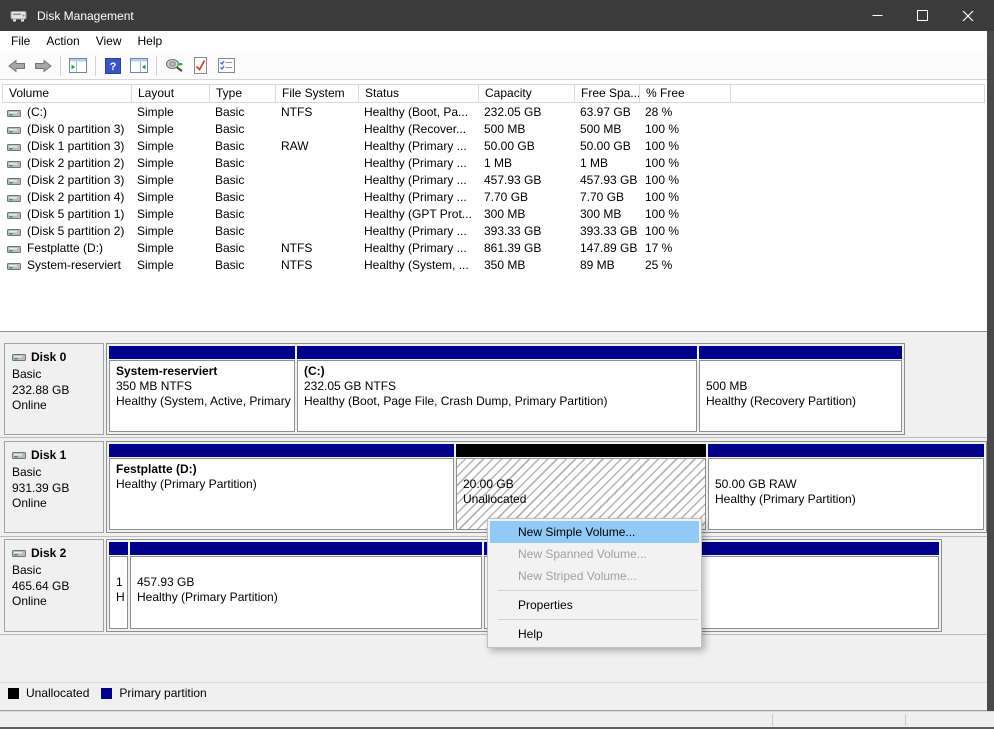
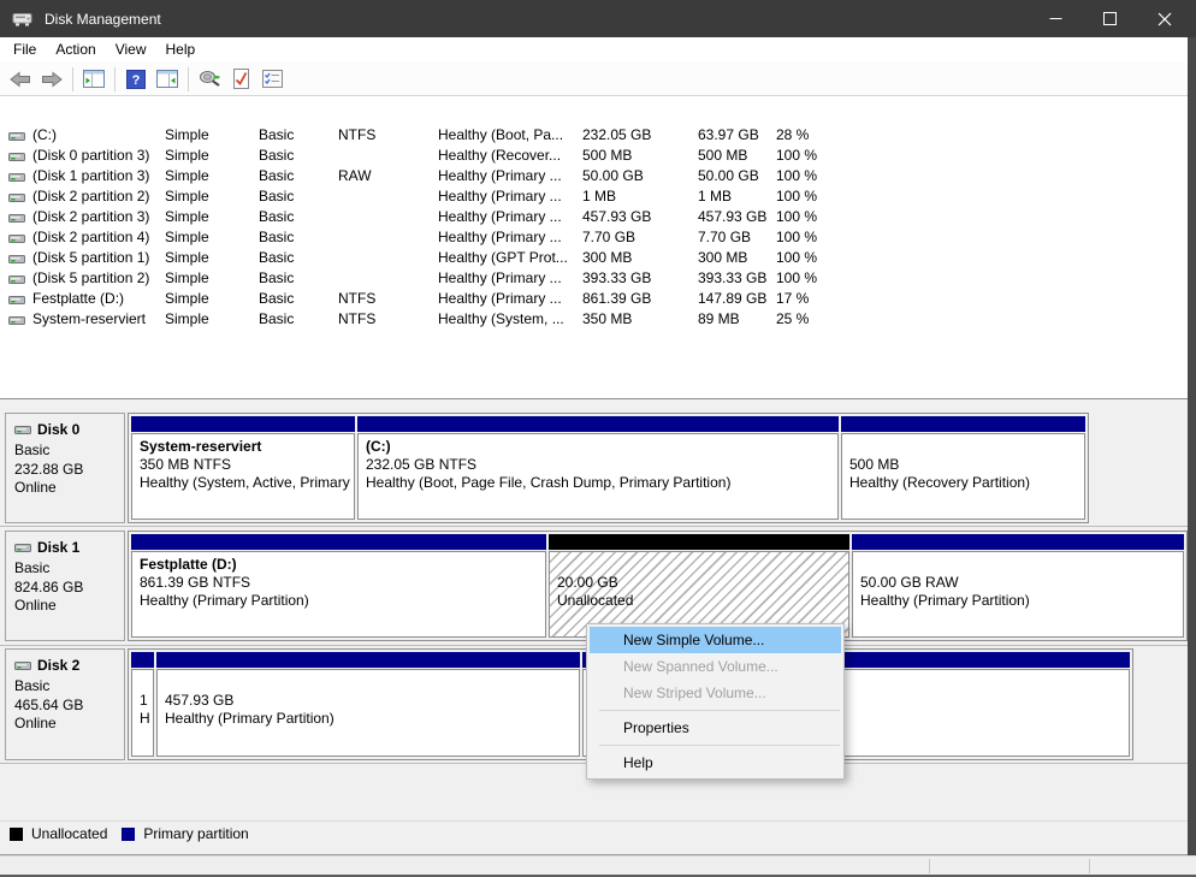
  Disk Management
  File
  Action
  View
  Help
  ?
- Volume
- Layout
- Type
- File System
- Status
- Capacity
- Free Spa...
- % Free
  (C:)
  Simple
  Basic
  NTFS
  Healthy (Boot, Pa...
  232.05 GB
  63.97 GB
  28 %
  (Disk 0 partition 3)
  Simple
  Basic
  Healthy (Recover...
  500 MB
  500 MB
  100 %
  (Disk 1 partition 3)
  Simple
  Basic
  RAW
  Healthy (Primary ...
  50.00 GB
  50.00 GB
  100 %
  (Disk 2 partition 2)
  Simple
  Basic
  Healthy (Primary ...
  1 MB
  1 MB
  100 %
  (Disk 2 partition 3)
  Simple
  Basic
  Healthy (Primary ...
  457.93 GB
  457.93 GB
  100 %
  (Disk 2 partition 4)
  Simple
  Basic
  Healthy (Primary ...
  7.70 GB
  7.70 GB
  100 %
  (Disk 5 partition 1)
  Simple
  Basic
  Healthy (GPT Prot...
  300 MB
  300 MB
  100 %
  (Disk 5 partition 2)
  Simple
  Basic
  Healthy (Primary ...
  393.33 GB
  393.33 GB
  100 %
  Festplatte (D:)
  Simple
  Basic
  NTFS
  Healthy (Primary ...
  861.39 GB
  147.89 GB
  17 %
  System-reserviert
  Simple
  Basic
  NTFS
  Healthy (System, ...
  350 MB
  89 MB
  25 %
  Disk 0
  Basic
  232.88 GB
  Online
  System-reserviert
  350 MB NTFS
  Healthy (System, Active, Primary
  (C:)
  232.05 GB NTFS
  Healthy (Boot, Page File, Crash Dump, Primary Partition)
  500 MB
  Healthy (Recovery Partition)
  Disk 1
  Basic
- 931.39 GB
+ 824.86 GB
  Online
  Festplatte (D:)
+ 861.39 GB NTFS
  Healthy (Primary Partition)
  20.00 GB
  Unallocated
  50.00 GB RAW
  Healthy (Primary Partition)
  Disk 2
  Basic
  465.64 GB
  Online
  1
  H
  457.93 GB
  Healthy (Primary Partition)
  Unallocated
  Primary partition
  New Simple Volume...
  New Spanned Volume...
  New Striped Volume...
  Properties
  Help
